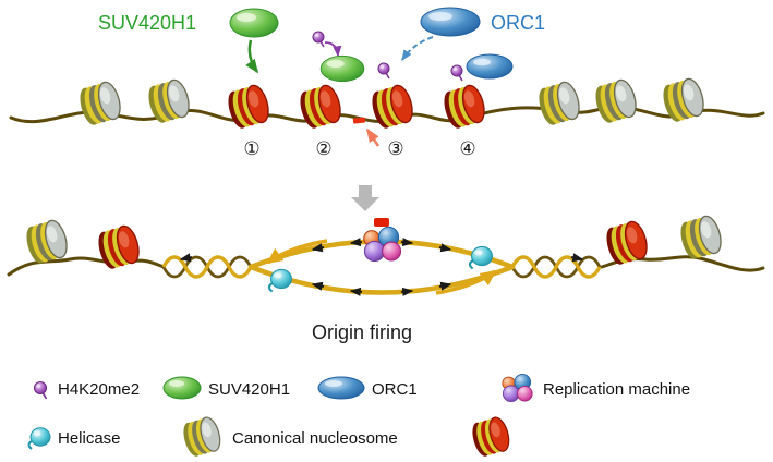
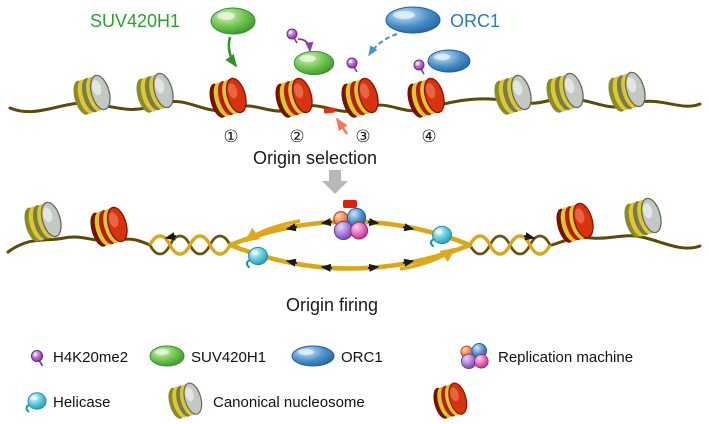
  SUV420H1
  ORC1
  ①
  ②
  ③
  ④
+ Origin selection
  Origin firing
  H4K20me2
  SUV420H1
  ORC1
  Replication machine
  Helicase
  Canonical nucleosome
